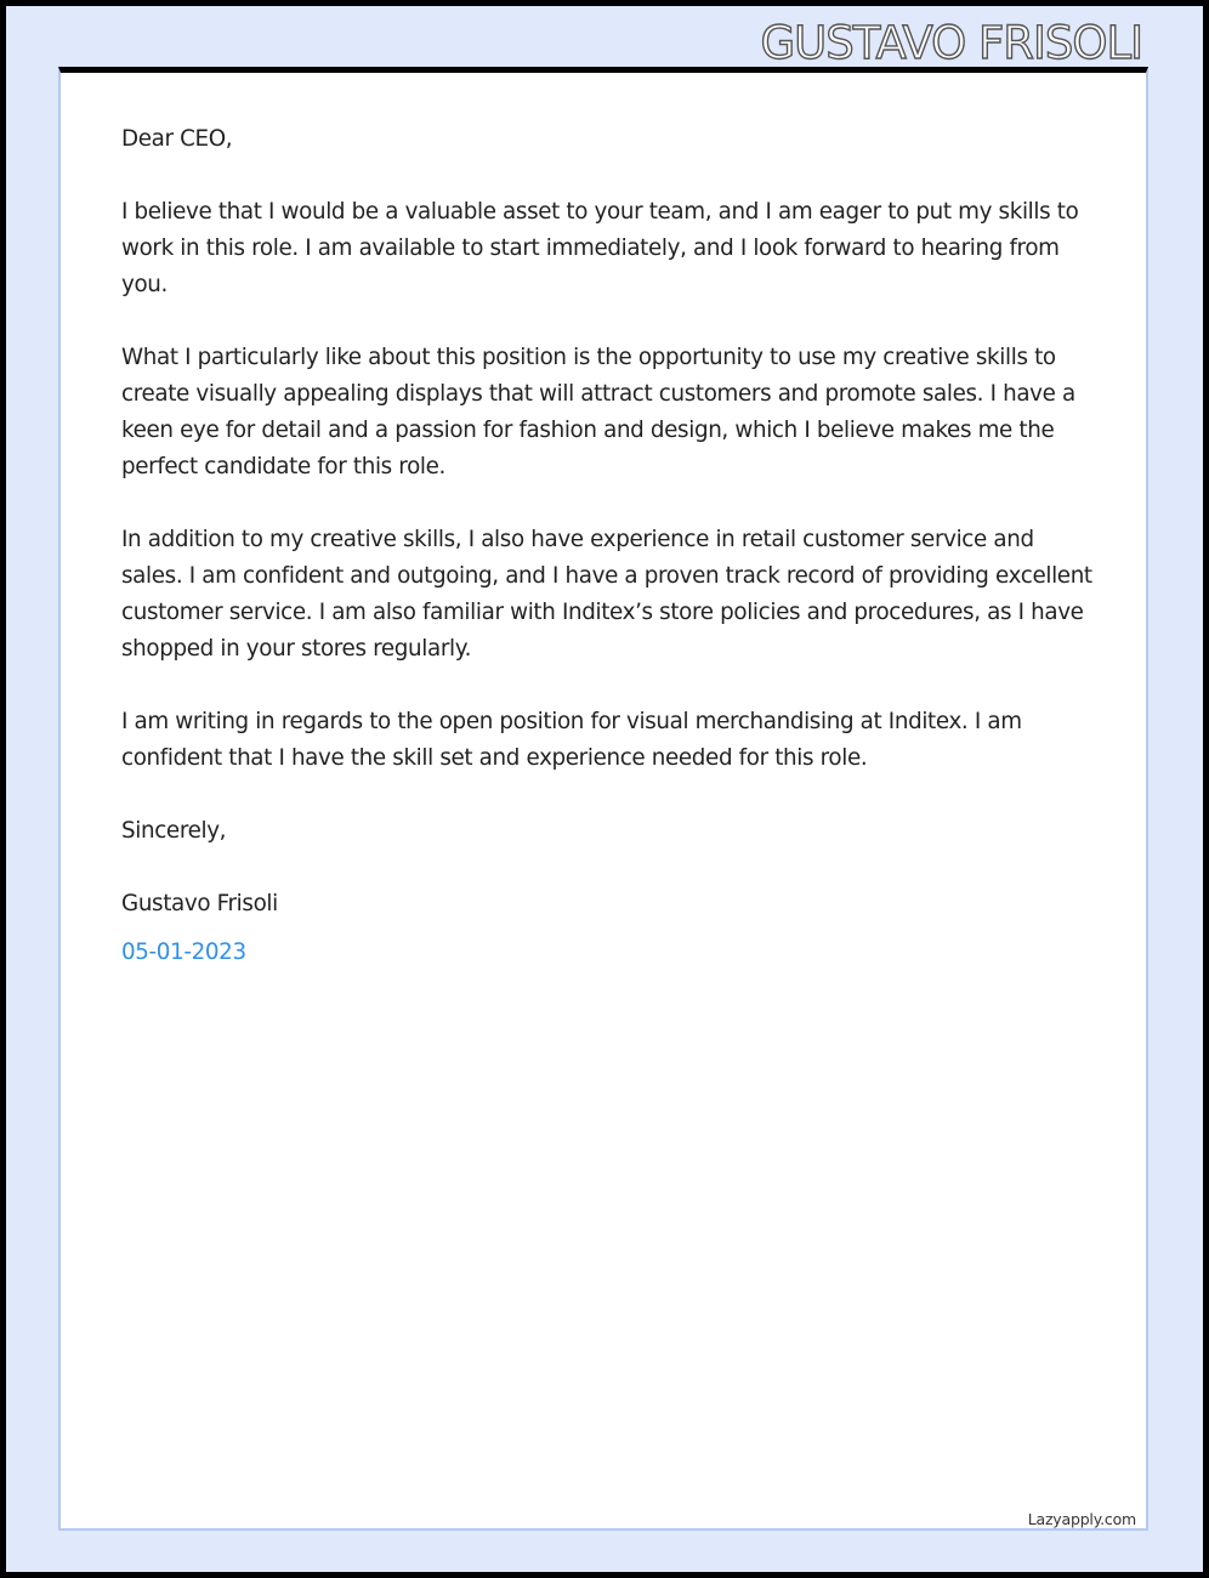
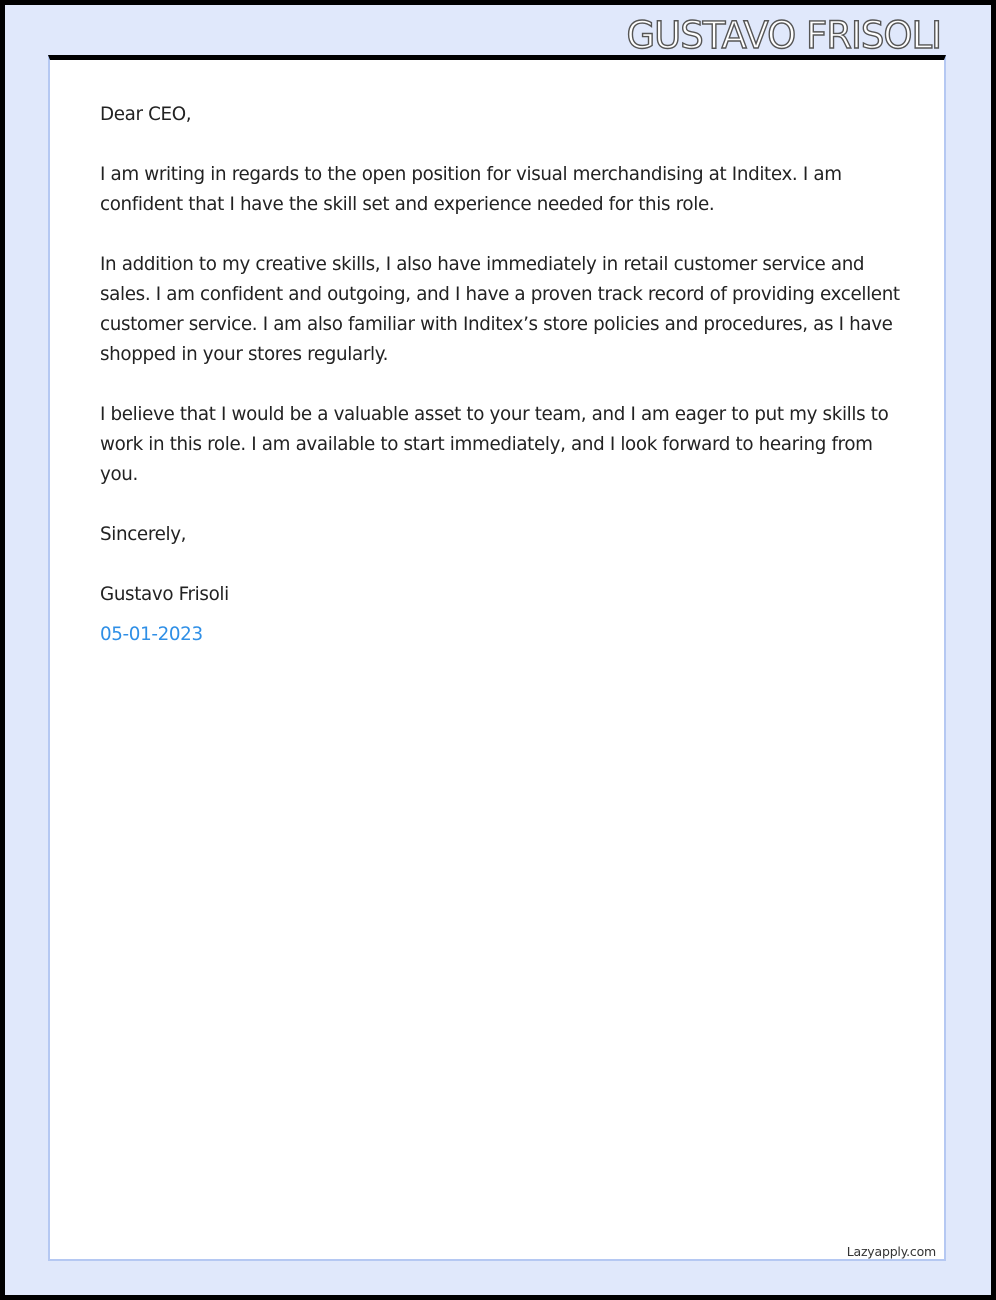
  GUSTAVO FRISOLI
  Dear CEO,
- I believe that I would be a valuable asset to your team, and I am eager to put my skills to work in this role. I am available to start immediately, and I look forward to hearing from you.
+ I am writing in regards to the open position for visual merchandising at Inditex. I am confident that I have the skill set and experience needed for this role.
- What I particularly like about this position is the opportunity to use my creative skills to create visually appealing displays that will attract customers and promote sales. I have a keen eye for detail and a passion for fashion and design, which I believe makes me the perfect candidate for this role.
- In addition to my creative skills, I also have experience in retail customer service and sales. I am confident and outgoing, and I have a proven track record of providing excellent customer service. I am also familiar with Inditex’s store policies and procedures, as I have shopped in your stores regularly.
+ In addition to my creative skills, I also have immediately in retail customer service and sales. I am confident and outgoing, and I have a proven track record of providing excellent customer service. I am also familiar with Inditex’s store policies and procedures, as I have shopped in your stores regularly.
- I am writing in regards to the open position for visual merchandising at Inditex. I am confident that I have the skill set and experience needed for this role.
+ I believe that I would be a valuable asset to your team, and I am eager to put my skills to work in this role. I am available to start immediately, and I look forward to hearing from you.
  Sincerely,
  Gustavo Frisoli
  05-01-2023
  Lazyapply.com
